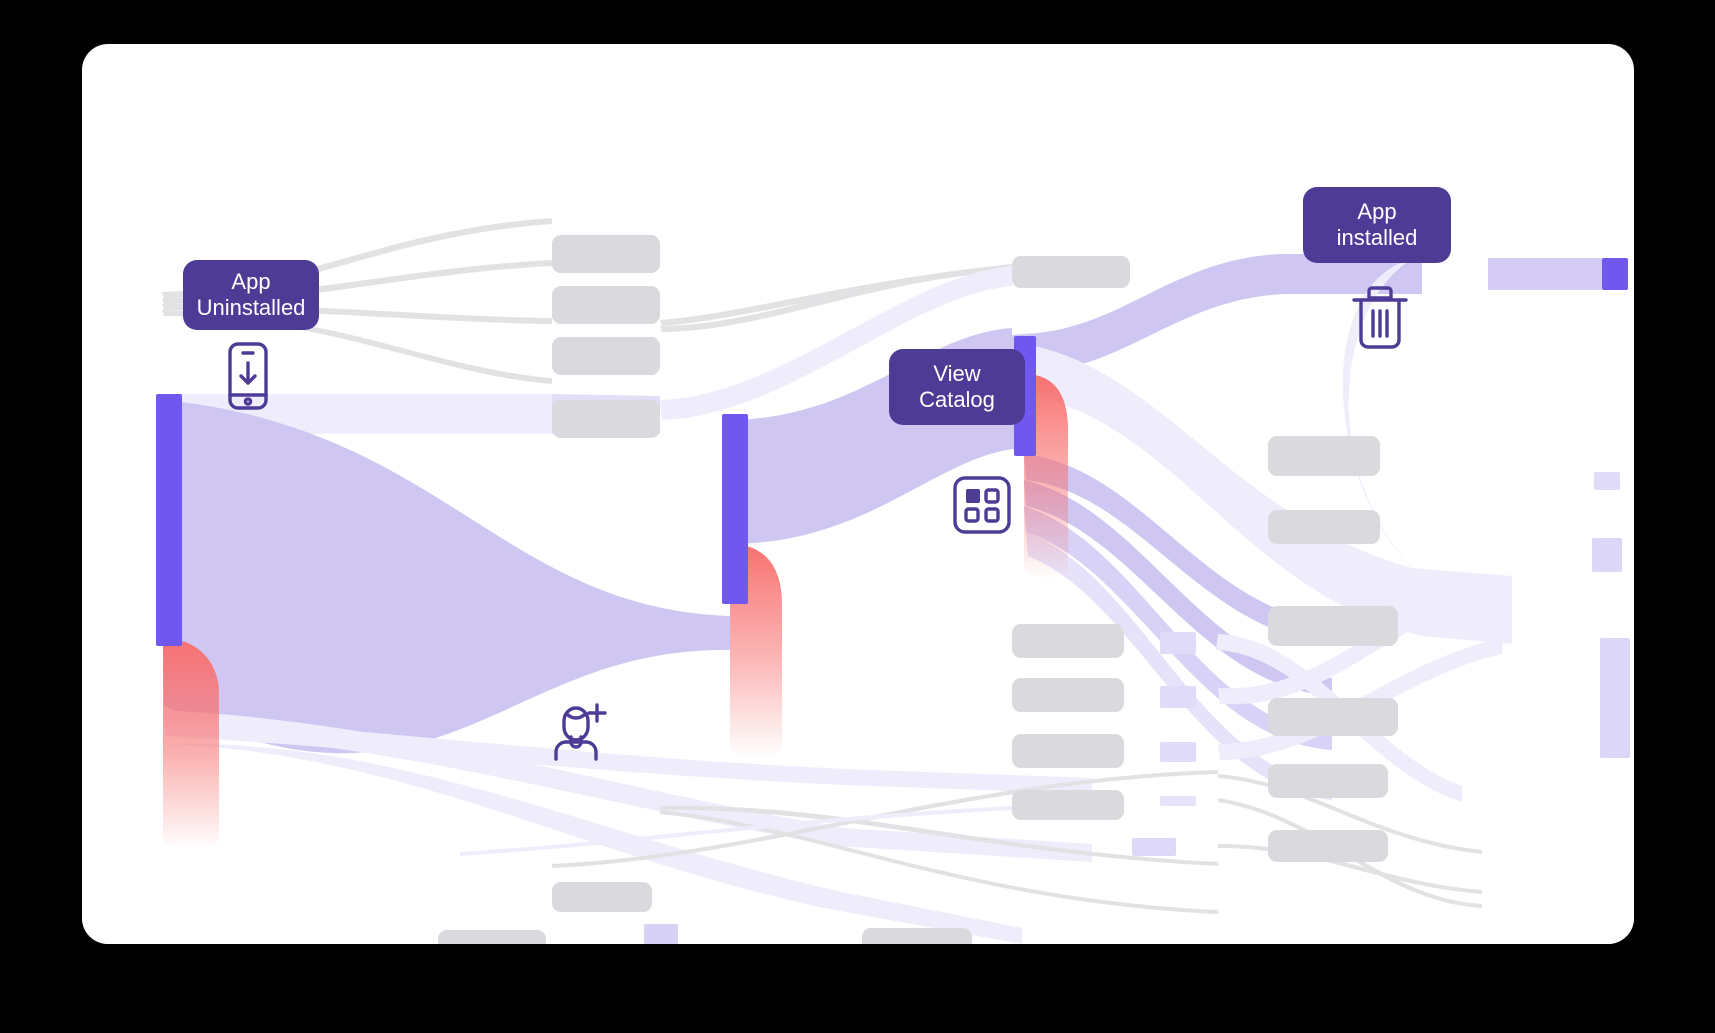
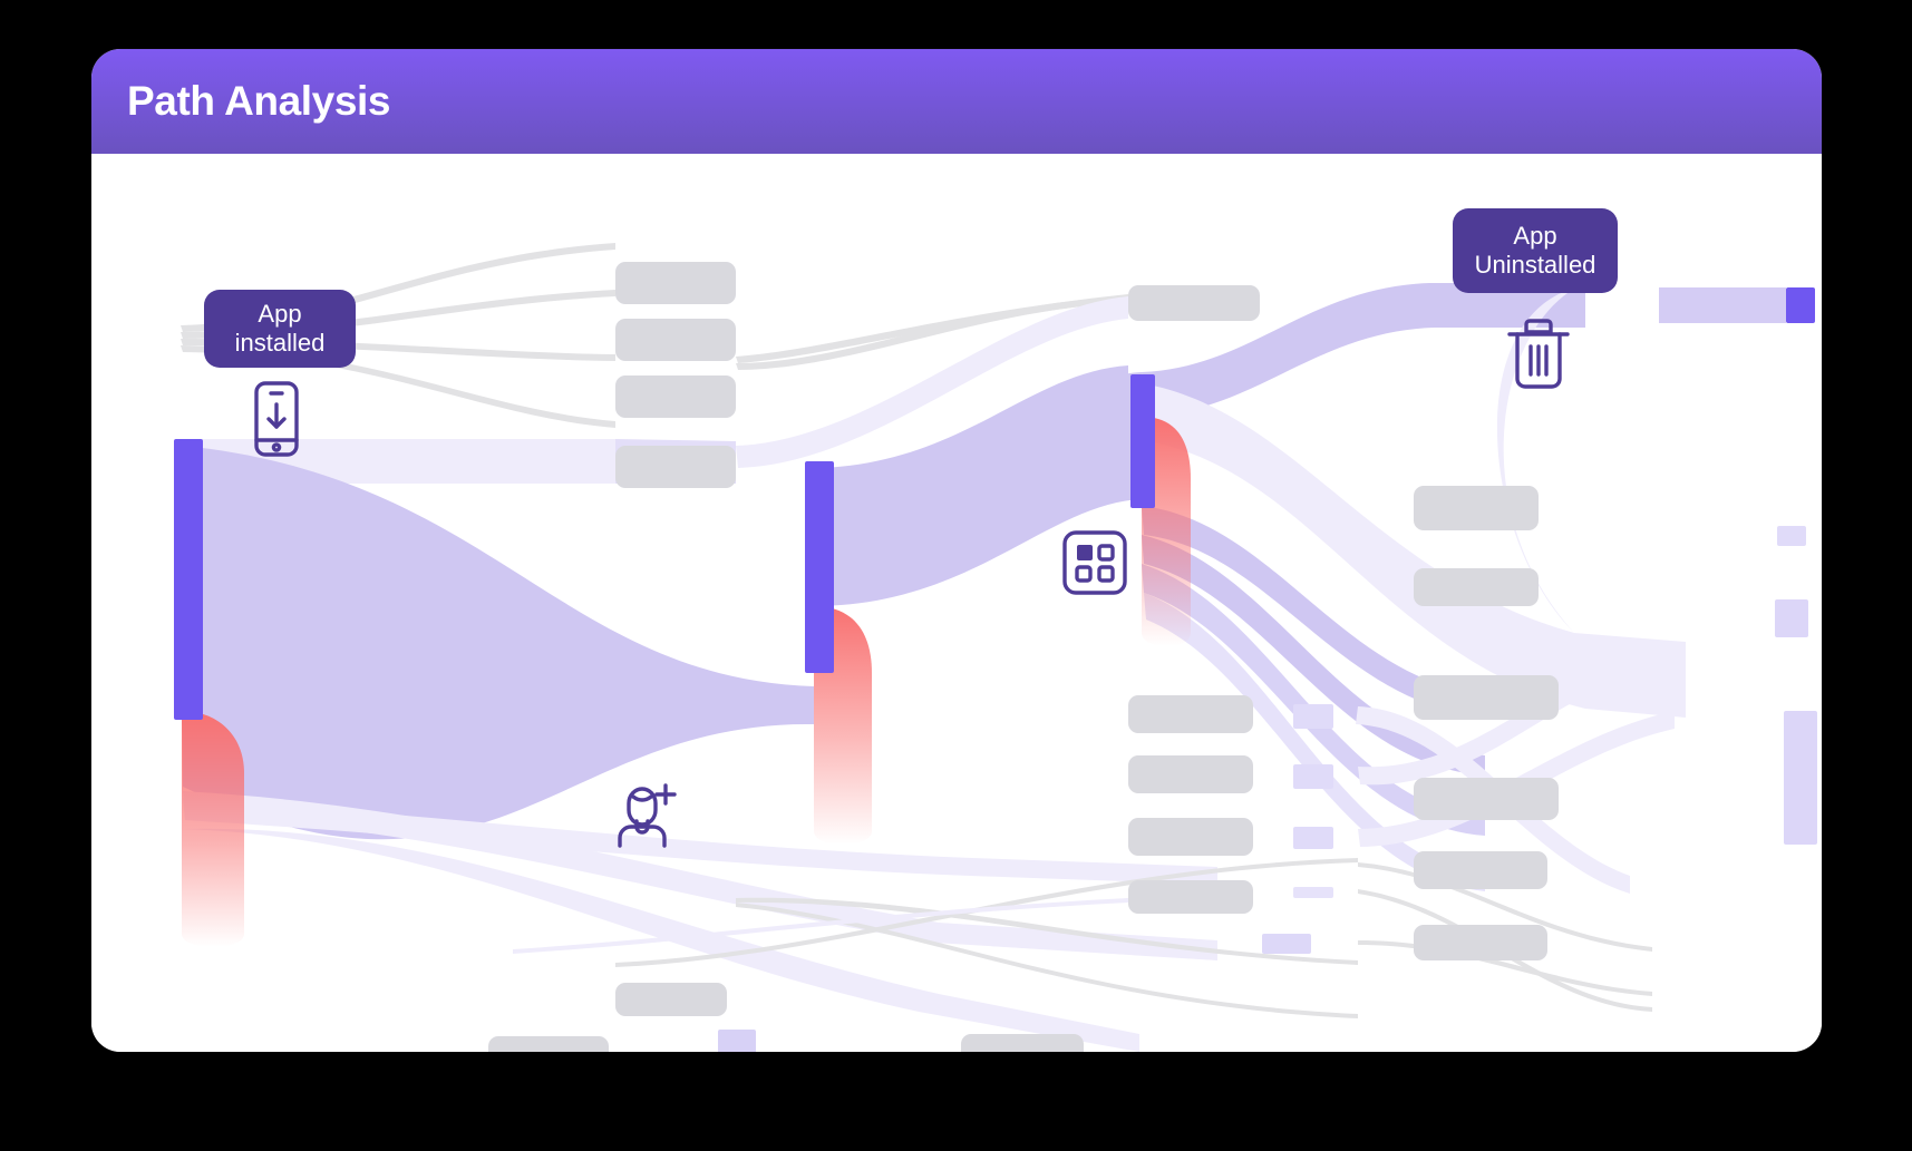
+ Path Analysis
  App
- Uninstalled
+ installed
- View
- Catalog
  App
- installed
+ Uninstalled
